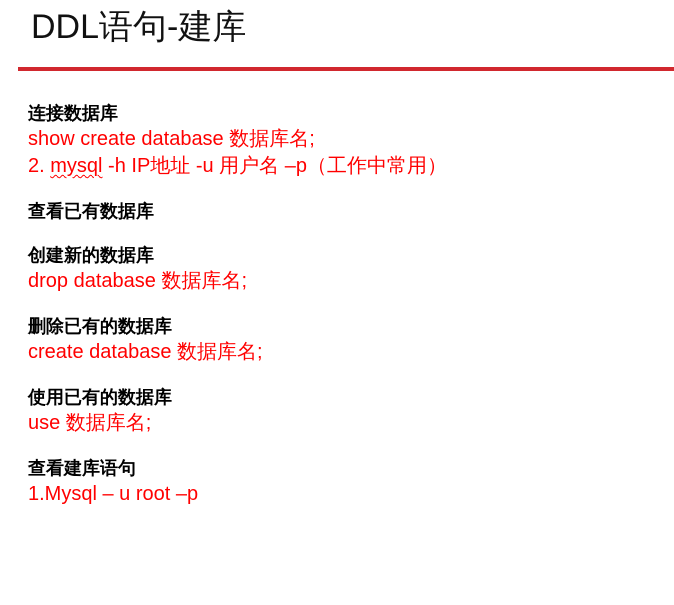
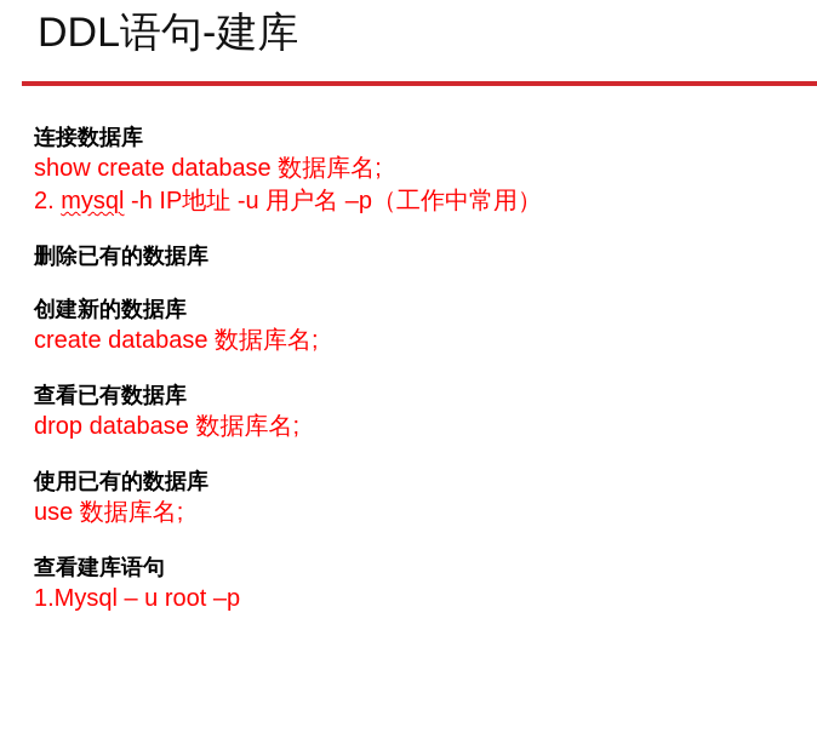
  DDL语句-建库
  连接数据库
  show create database 数据库名;
  2. mysql -h IP地址 -u 用户名 –p（工作中常用）
- 查看已有数据库
+ 删除已有的数据库
  创建新的数据库
- drop database 数据库名;
+ create database 数据库名;
- 删除已有的数据库
+ 查看已有数据库
- create database 数据库名;
+ drop database 数据库名;
  使用已有的数据库
  use 数据库名;
  查看建库语句
  1.Mysql – u root –p
